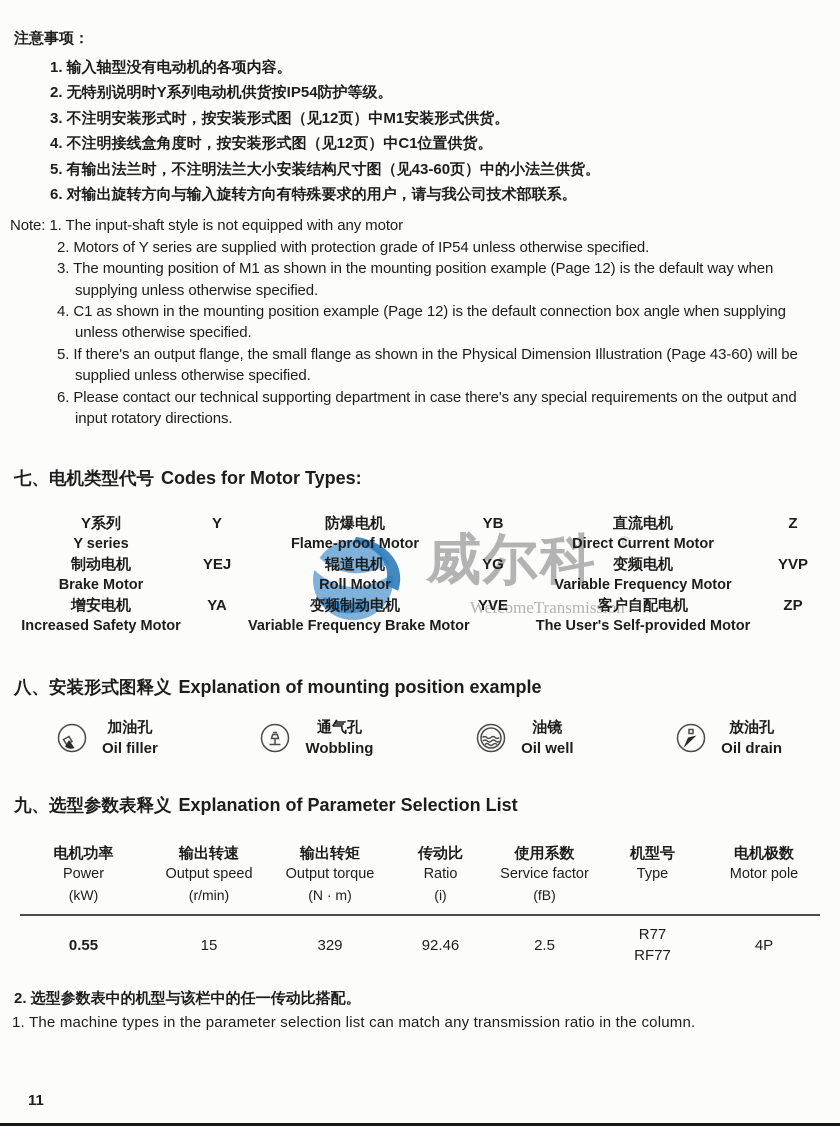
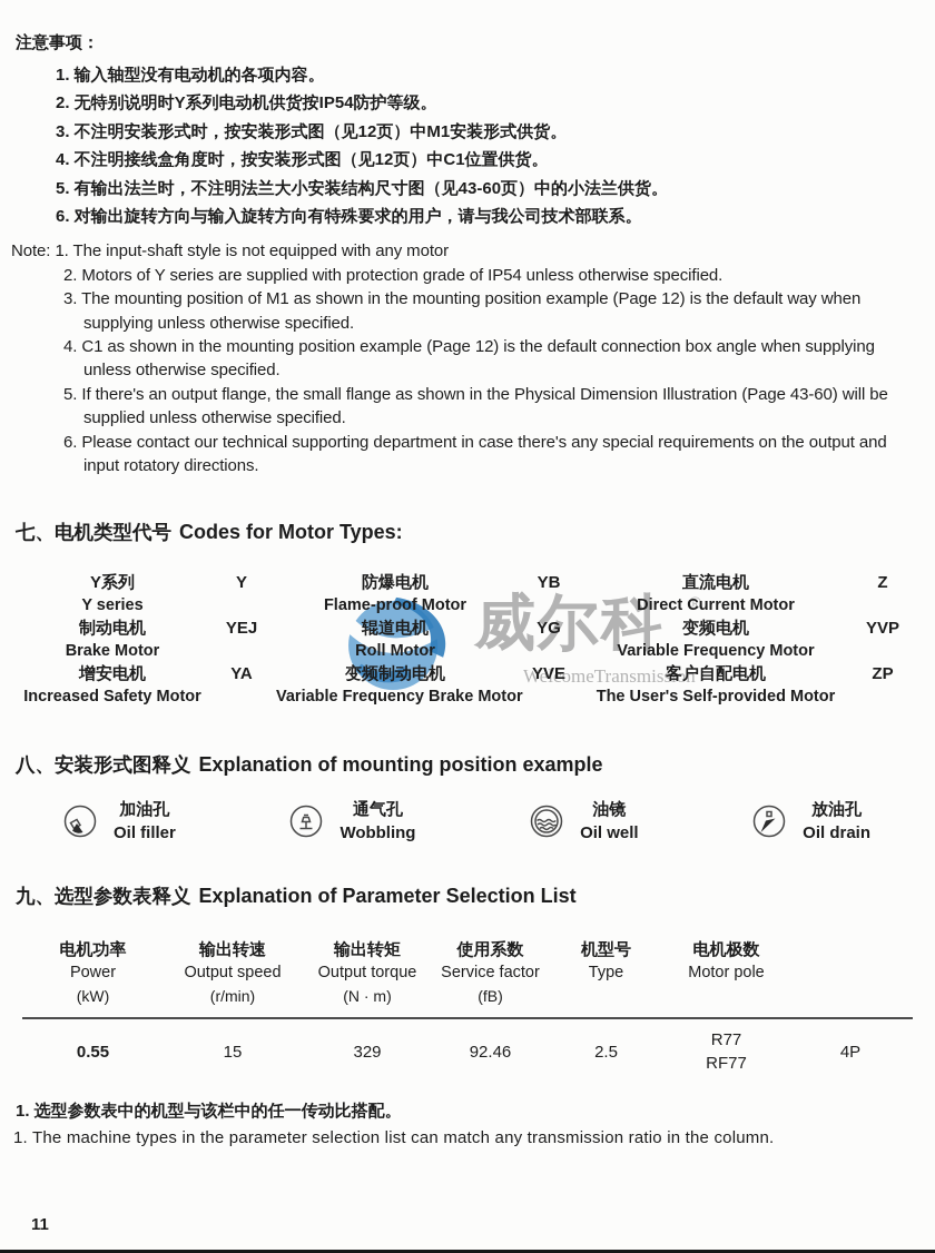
  威尔科
  ®
  WelcomeTransmission
  注意事项：
  1. 输入轴型没有电动机的各项内容。
  2. 无特别说明时Y系列电动机供货按IP54防护等级。
  3. 不注明安装形式时，按安装形式图（见12页）中M1安装形式供货。
  4. 不注明接线盒角度时，按安装形式图（见12页）中C1位置供货。
  5. 有输出法兰时，不注明法兰大小安装结构尺寸图（见43-60页）中的小法兰供货。
  6. 对输出旋转方向与输入旋转方向有特殊要求的用户，请与我公司技术部联系。
  Note: 1. The input-shaft style is not equipped with any motor
  2. Motors of Y series are supplied with protection grade of IP54 unless otherwise specified.
  3. The mounting position of M1 as shown in the mounting position example (Page 12) is the default way when supplying unless otherwise specified.
  4. C1 as shown in the mounting position example (Page 12) is the default connection box angle when supplying unless otherwise specified.
  5. If there's an output flange, the small flange as shown in the Physical Dimension Illustration (Page 43-60) will be supplied unless otherwise specified.
  6. Please contact our technical supporting department in case there's any special requirements on the output and input rotatory directions.
  七、电机类型代号 Codes for Motor Types:
  Y系列
  Y
  Y series
  制动电机
  YEJ
  Brake Motor
  增安电机
  YA
  Increased Safety Motor
  防爆电机
  YB
  Flame-proof Motor
  辊道电机
  YG
  Roll Motor
  变频制动电机
  YVE
  Variable Frequency Brake Motor
  直流电机
  Z
  Direct Current Motor
  变频电机
  YVP
  Variable Frequency Motor
  客户自配电机
  ZP
  The User's Self-provided Motor
  八、安装形式图释义 Explanation of mounting position example
  加油孔
  Oil filler
  通气孔
  Wobbling
  油镜
  Oil well
  放油孔
  Oil drain
  九、选型参数表释义 Explanation of Parameter Selection List
  电机功率
  Power
  (kW)
  输出转速
  Output speed
  (r/min)
  输出转矩
  Output torque
  (N · m)
- 传动比
- Ratio
- (i)
  使用系数
  Service factor
  (fB)
  机型号
  Type
  电机极数
  Motor pole
  0.55
  15
  329
  92.46
  2.5
  R77
  RF77
  4P
- 2. 选型参数表中的机型与该栏中的任一传动比搭配。
+ 1. 选型参数表中的机型与该栏中的任一传动比搭配。
  1. The machine types in the parameter selection list can match any transmission ratio in the column.
  11
